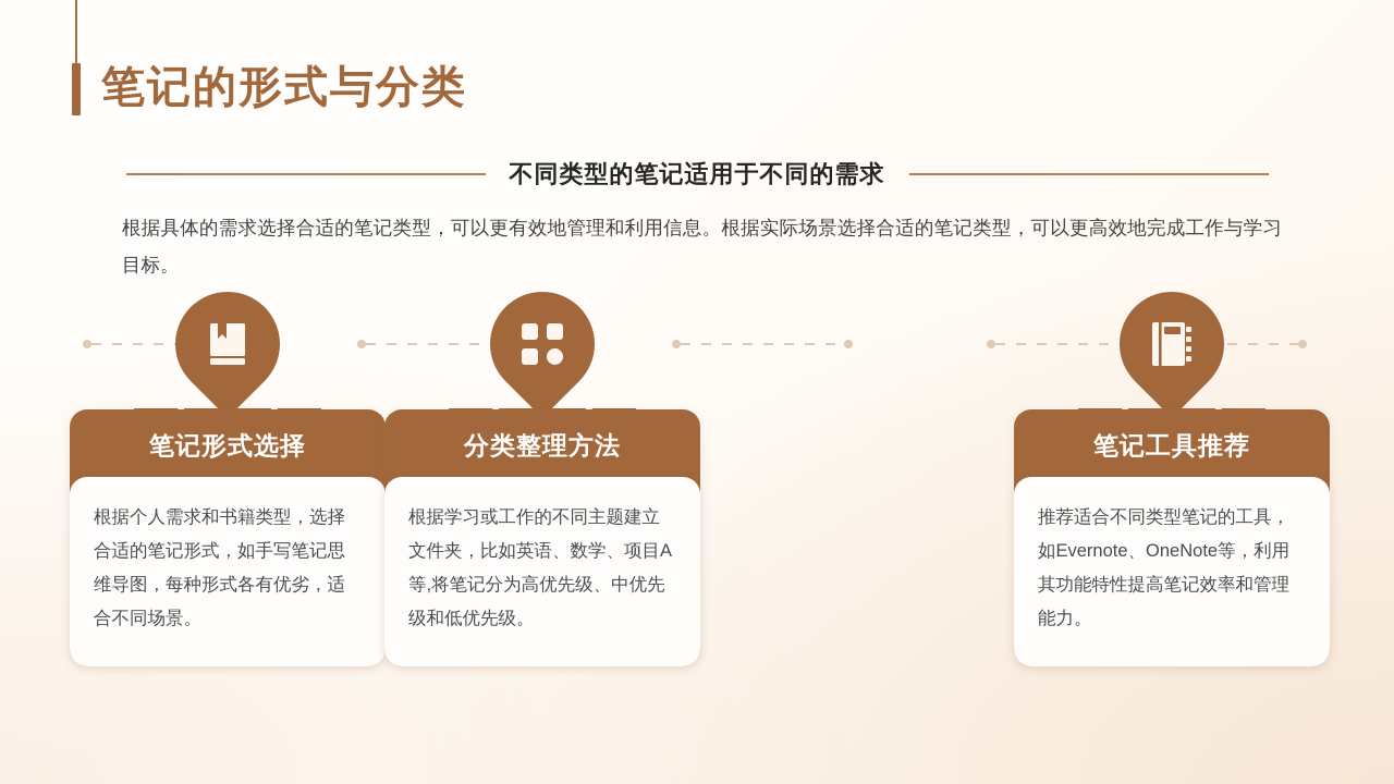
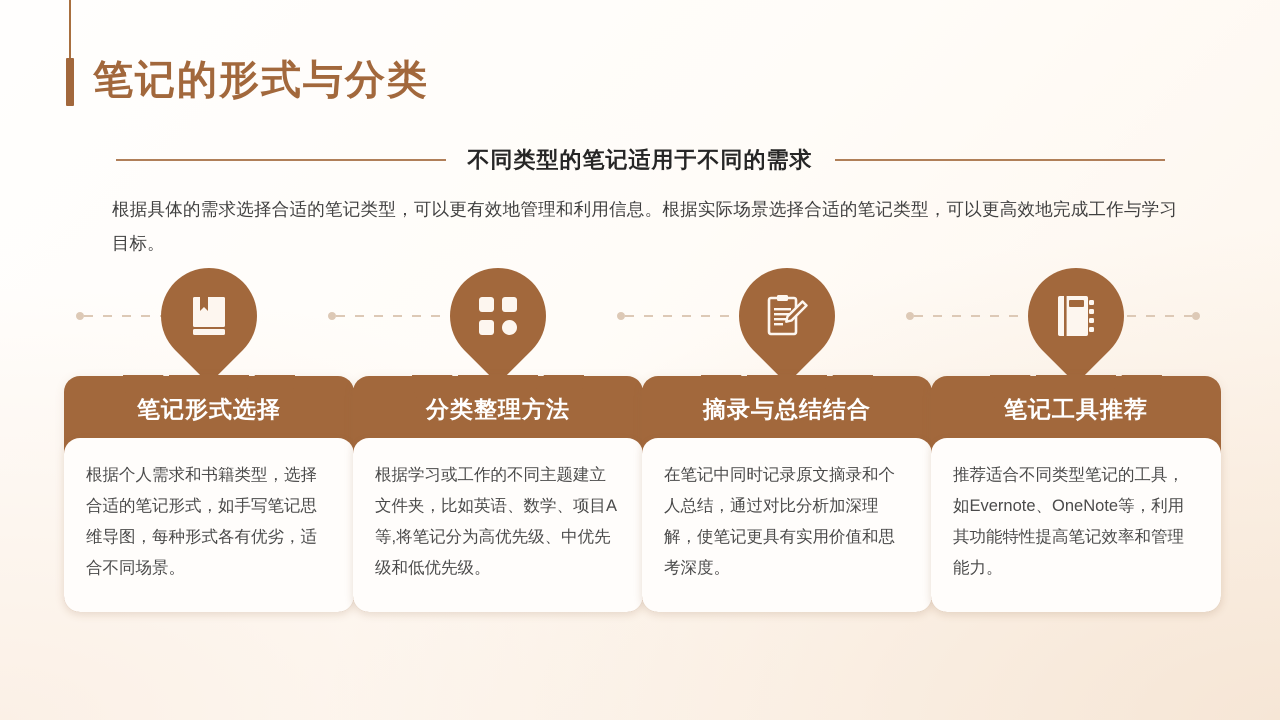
  笔记的形式与分类
  不同类型的笔记适用于不同的需求
  根据具体的需求选择合适的笔记类型，可以更有效地管理和利用信息。根据实际场景选择合适的笔记类型，可以更高效地完成工作与学习目标。
  笔记形式选择
  根据个人需求和书籍类型，选择合适的笔记形式，如手写笔记思维导图，每种形式各有优劣，适合不同场景。
  分类整理方法
  根据学习或工作的不同主题建立文件夹，比如英语、数学、项目A等,将笔记分为高优先级、中优先级和低优先级。
+ 摘录与总结结合
+ 在笔记中同时记录原文摘录和个人总结，通过对比分析加深理解，使笔记更具有实用价值和思考深度。
  笔记工具推荐
  推荐适合不同类型笔记的工具，如Evernote、OneNote等，利用其功能特性提高笔记效率和管理能力。
